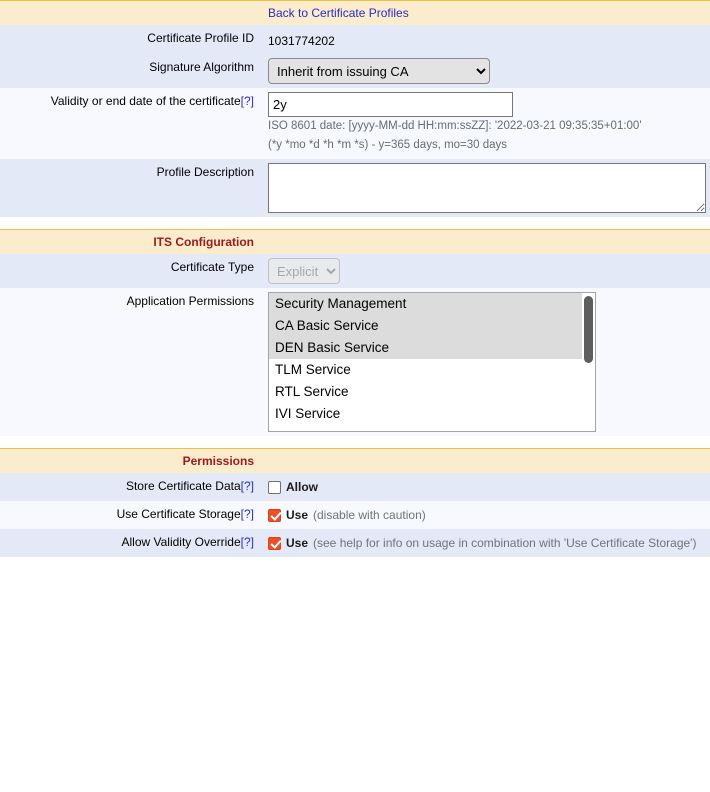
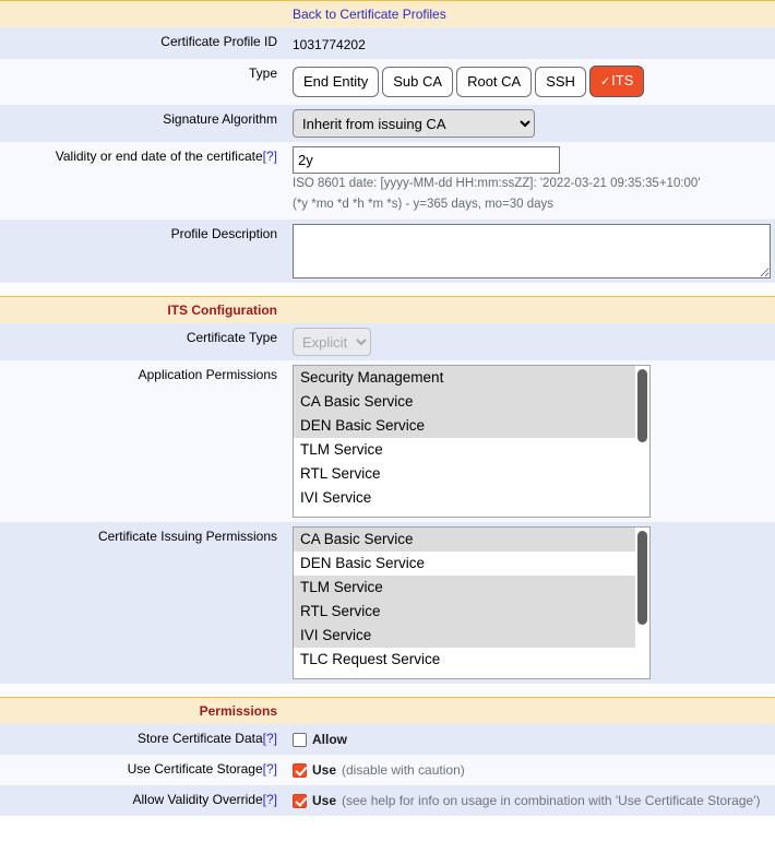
  	Back to Certificate Profiles
  Certificate Profile ID	1031774202
+ Type	End Entity Sub CA Root CA SSH ✓ITS
  Signature Algorithm	Inherit from issuing CA
- Validity or end date of the certificate[?]	2y ISO 8601 date: [yyyy-MM-dd HH:mm:ssZZ]: '2022-03-21 09:35:35+01:00' (*y *mo *d *h *m *s) - y=365 days, mo=30 days
+ Validity or end date of the certificate[?]	2y ISO 8601 date: [yyyy-MM-dd HH:mm:ssZZ]: '2022-03-21 09:35:35+10:00' (*y *mo *d *h *m *s) - y=365 days, mo=30 days
  Profile Description
  ITS Configuration
  Certificate Type	Explicit
  Application Permissions	Security Management CA Basic Service DEN Basic Service TLM Service RTL Service IVI Service
+ Certificate Issuing Permissions	CA Basic Service DEN Basic Service TLM Service RTL Service IVI Service TLC Request Service
  Permissions
  Store Certificate Data[?]	Allow
  Use Certificate Storage[?]	Use (disable with caution)
  Allow Validity Override[?]	Use (see help for info on usage in combination with 'Use Certificate Storage')
